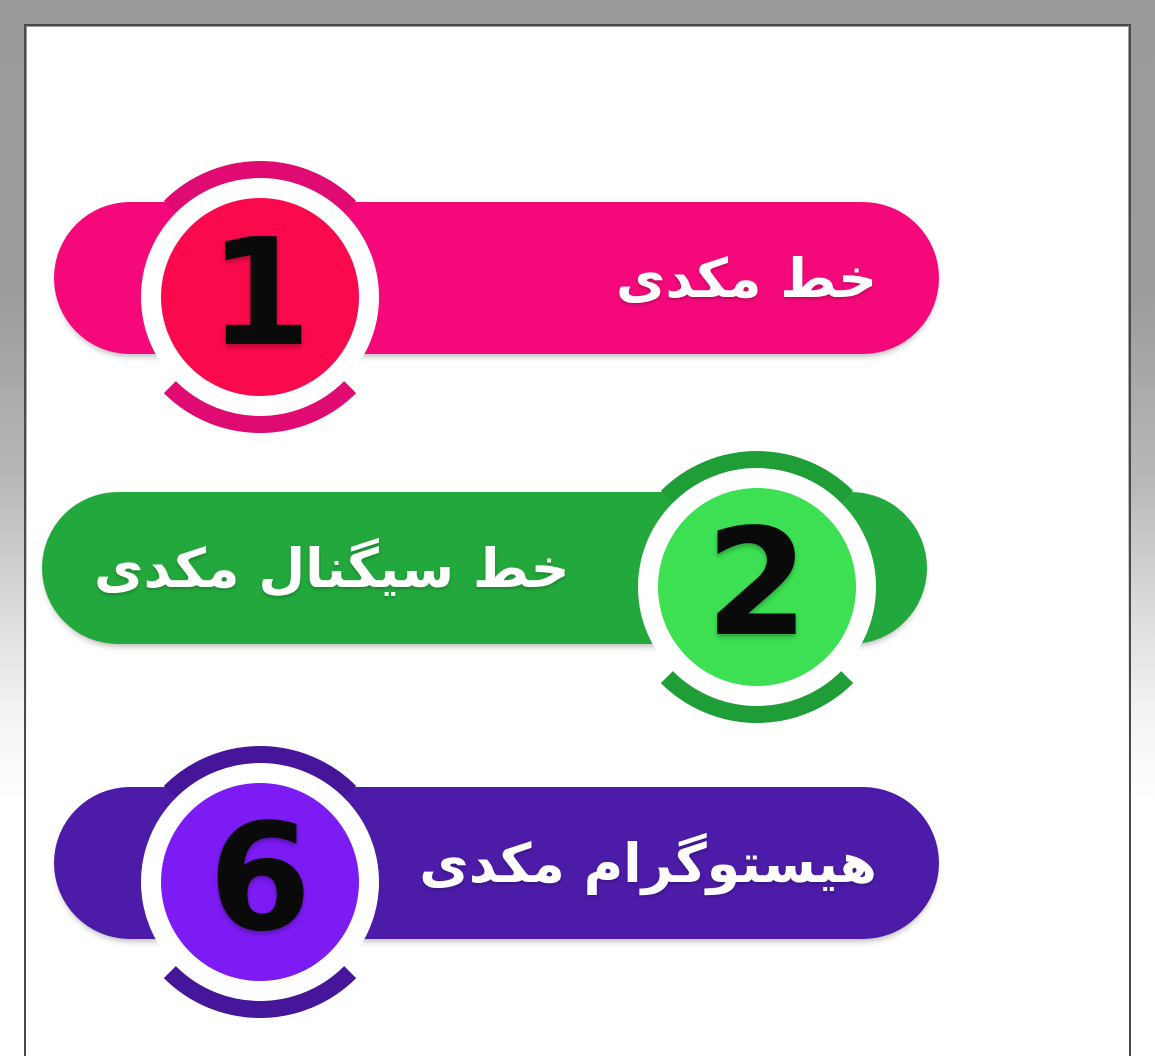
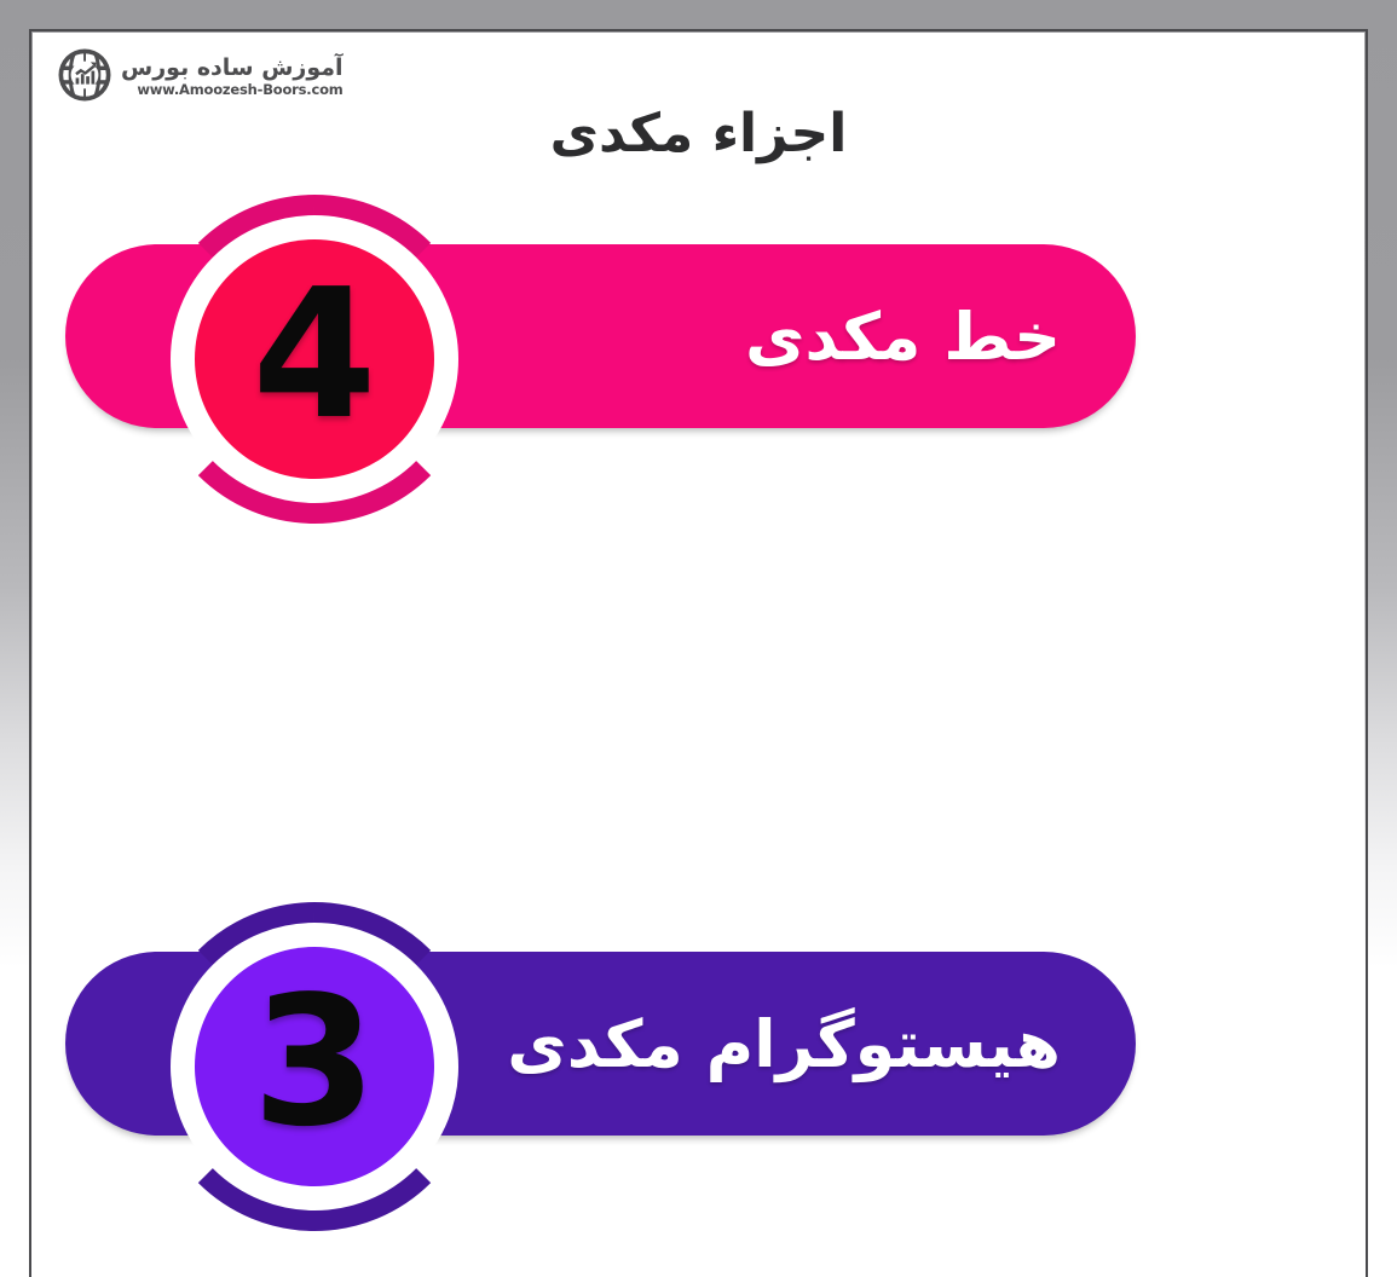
+ آموزش ساده بورس
+ www.Amoozesh-Boors.com
+ اجزاء مکدی
  خط مکدی
- 1
+ 4
- خط سیگنال مکدی
- 2
  هیستوگرام مکدی
- 6
+ 3
